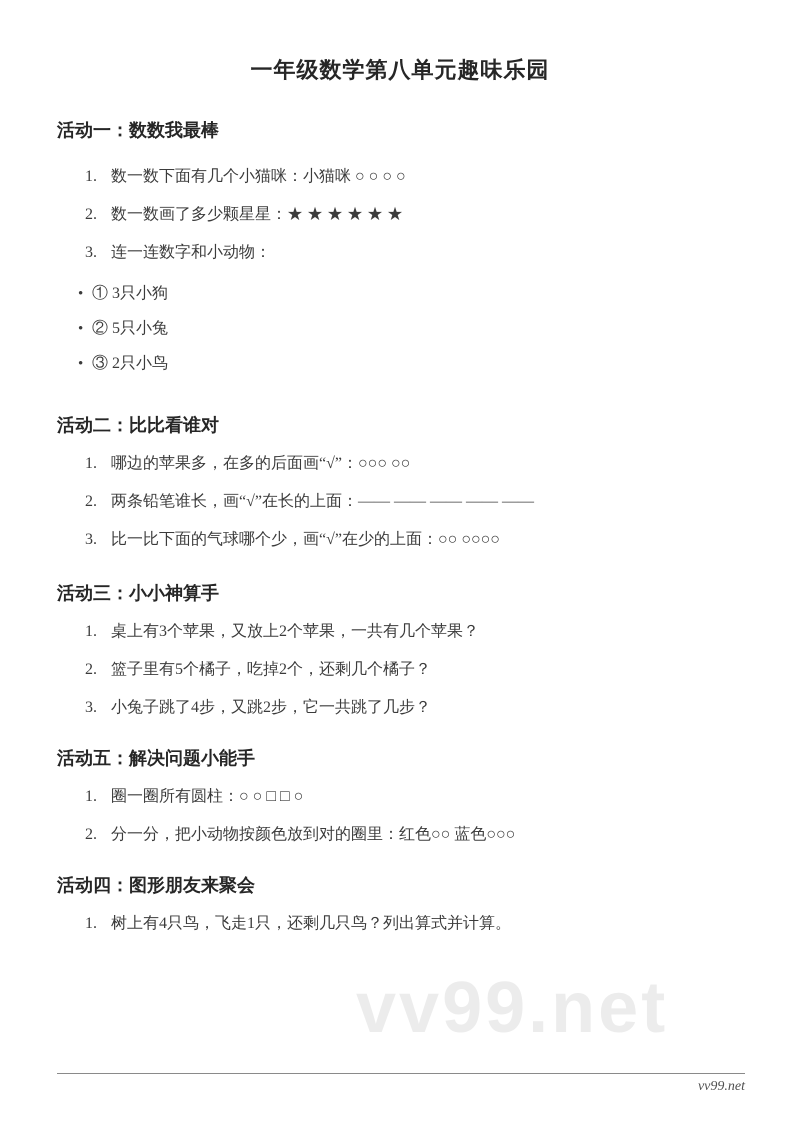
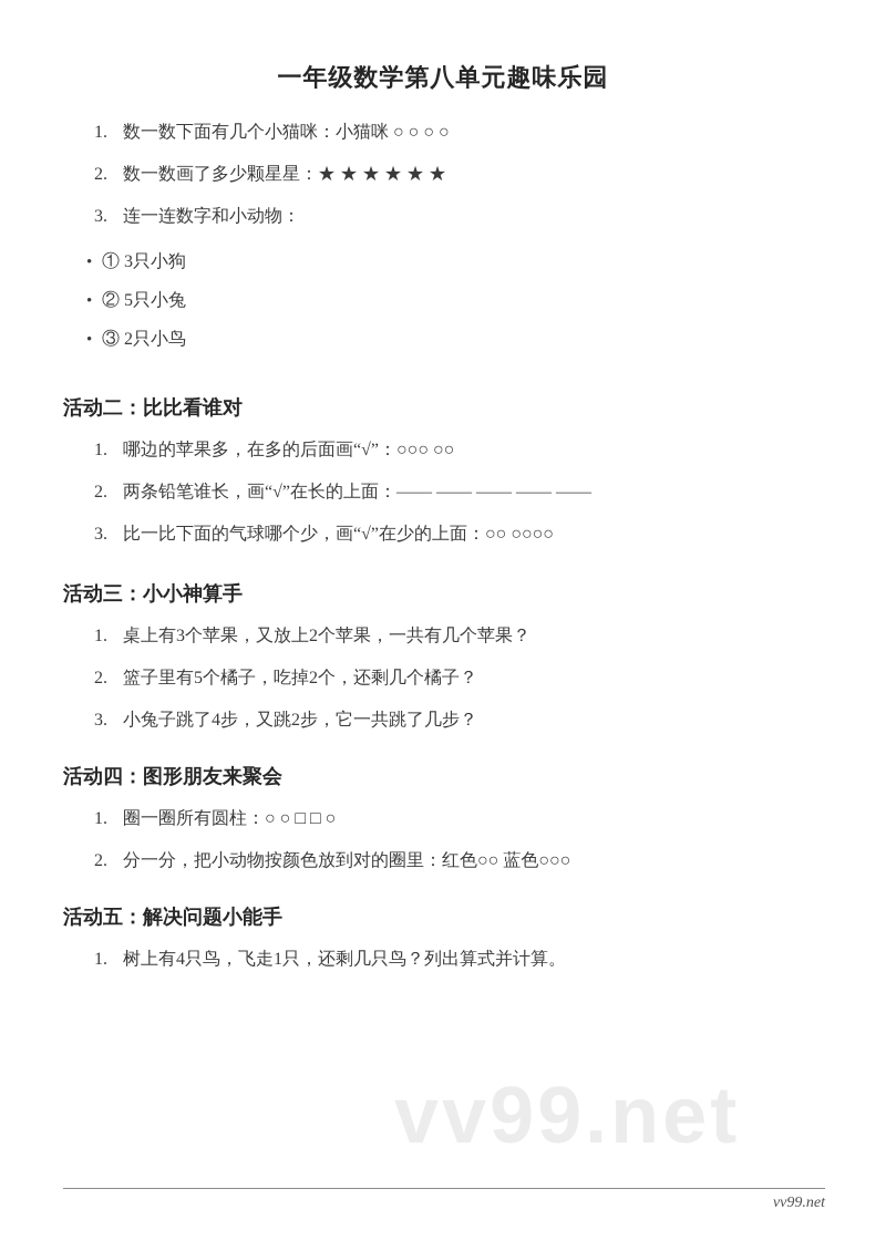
  一年级数学第八单元趣味乐园
- 活动一：数数我最棒
  1.
  数一数下面有几个小猫咪：小猫咪 ○ ○ ○ ○
  2.
  数一数画了多少颗星星：★ ★ ★ ★ ★ ★
  3.
  连一连数字和小动物：
  •
  ① 3只小狗
  •
  ② 5只小兔
  •
  ③ 2只小鸟
  活动二：比比看谁对
  1.
  哪边的苹果多，在多的后面画“√”：○○○ ○○
  2.
  两条铅笔谁长，画“√”在长的上面：—— —— —— —— ——
  3.
  比一比下面的气球哪个少，画“√”在少的上面：○○ ○○○○
  活动三：小小神算手
  1.
  桌上有3个苹果，又放上2个苹果，一共有几个苹果？
  2.
  篮子里有5个橘子，吃掉2个，还剩几个橘子？
  3.
  小兔子跳了4步，又跳2步，它一共跳了几步？
- 活动五：解决问题小能手
+ 活动四：图形朋友来聚会
  1.
  圈一圈所有圆柱：○ ○ □ □ ○
  2.
  分一分，把小动物按颜色放到对的圈里：红色○○ 蓝色○○○
- 活动四：图形朋友来聚会
+ 活动五：解决问题小能手
  1.
  树上有4只鸟，飞走1只，还剩几只鸟？列出算式并计算。
  vv99.net
